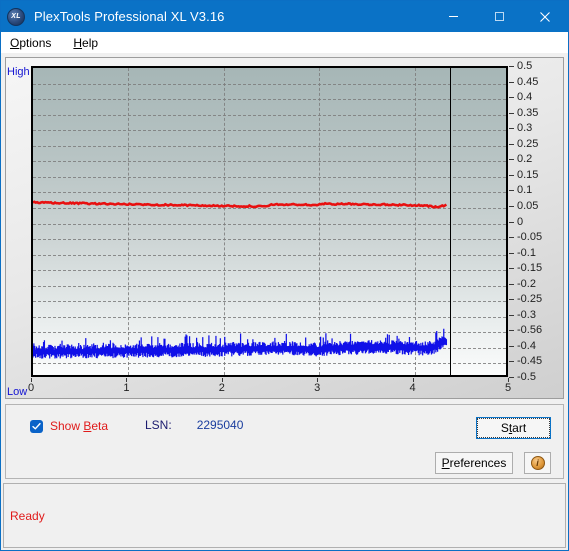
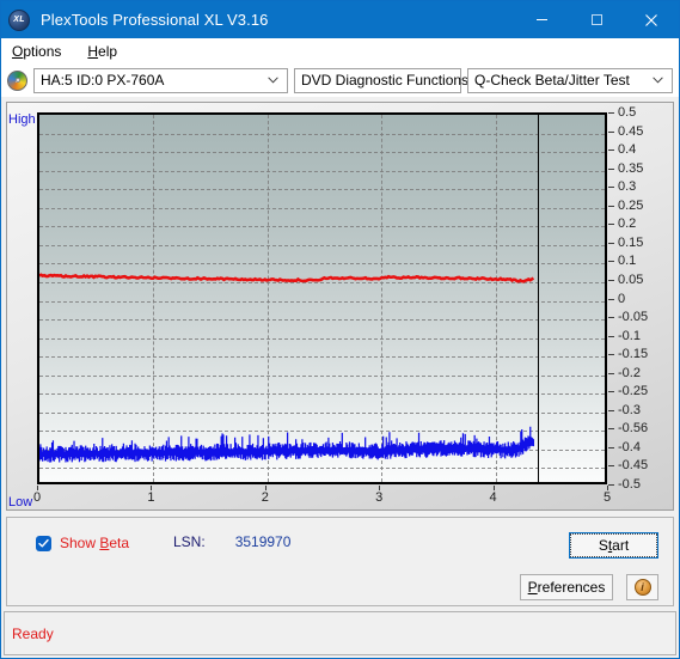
  PlexTools Professional XL V3.16
  Options
  Help
+ HA:5 ID:0 PX-760A
+ DVD Diagnostic Functions
+ Q-Check Beta/Jitter Test
  High
  Low
  0.5
  0.45
  0.4
  0.35
  0.3
  0.25
  0.2
  0.15
  0.1
  0.05
  0
  -0.05
  -0.1
  -0.15
  -0.2
  -0.25
  -0.3
  -0.56
  -0.4
  -0.45
  -0.5
  0
  1
  2
  3
  4
  5
  Show Beta
  LSN:
- 2295040
+ 3519970
  S
  t
  art
  Preferences
  i
  Ready
